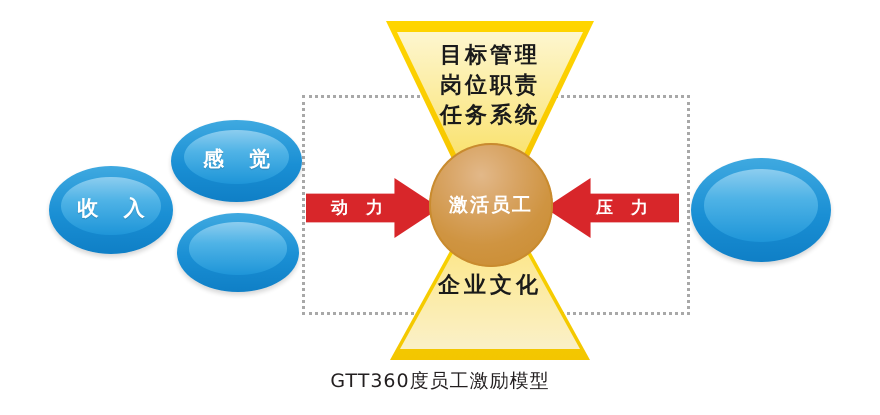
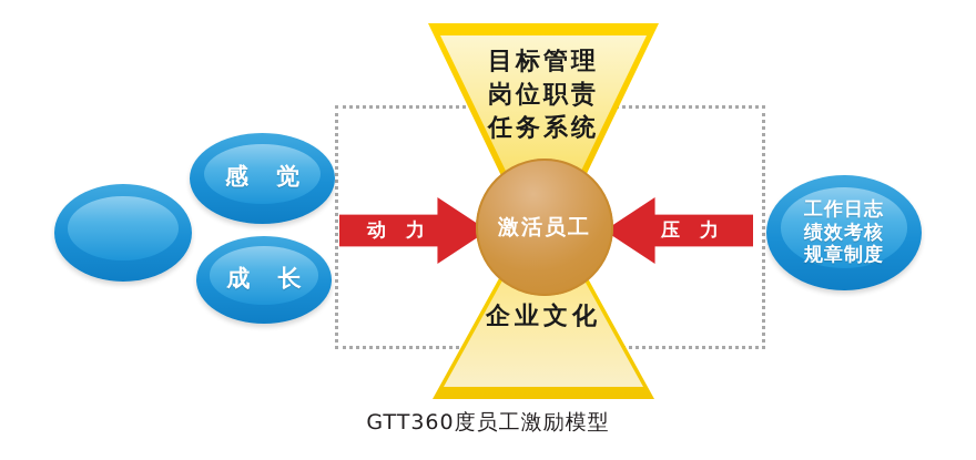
  目标管理
  岗位职责
  任务系统
  企业文化
  动 力
  压 力
  激活员工
- 收 入
  感 觉
+ 成 长
+ 工作日志
+ 绩效考核
+ 规章制度
  GTT360度员工激励模型
